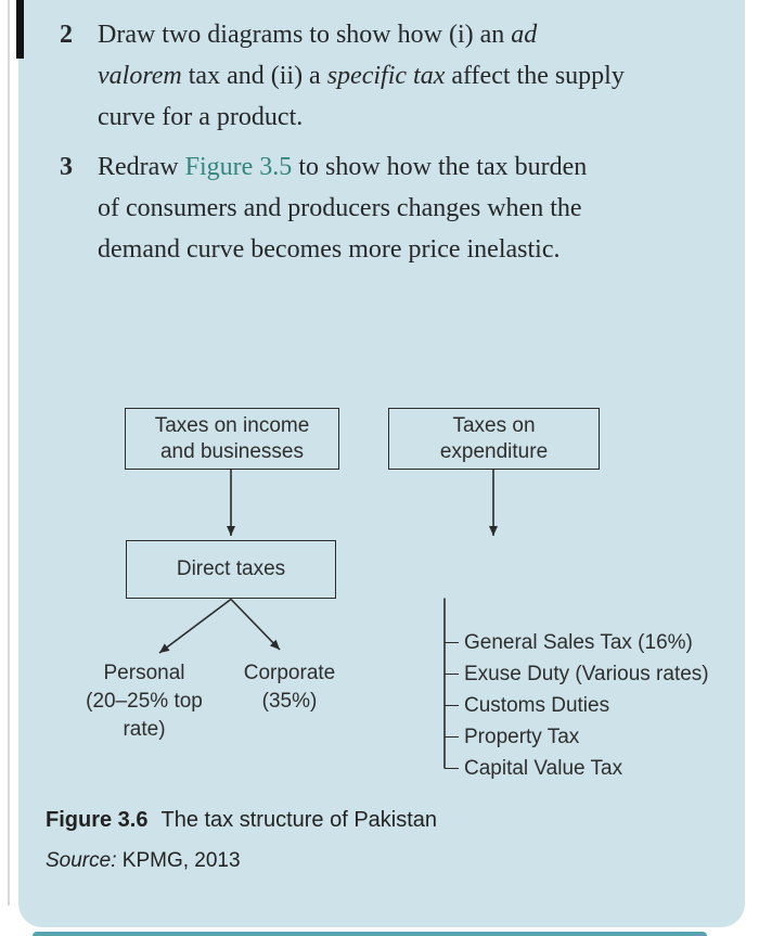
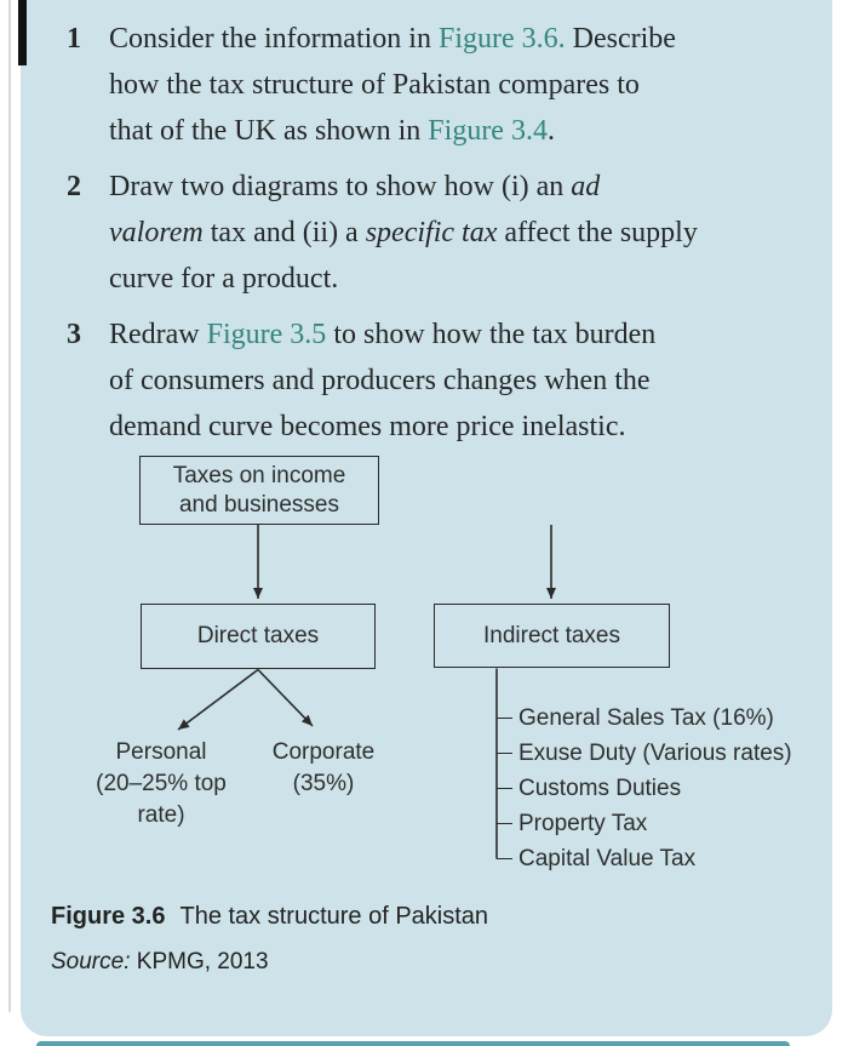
+ 1
+ Consider the information in Figure 3.6. Describe
+ how the tax structure of Pakistan compares to
+ that of the UK as shown in Figure 3.4.
  2
  Draw two diagrams to show how (i) an ad
  valorem tax and (ii) a specific tax affect the supply
  curve for a product.
  3
  Redraw Figure 3.5 to show how the tax burden
  of consumers and producers changes when the
  demand curve becomes more price inelastic.
  Taxes on income
  and businesses
- Taxes on
- expenditure
  Direct taxes
+ Indirect taxes
  Personal
  (20–25% top rate)
  Corporate
  (35%)
  General Sales Tax (16%)
  Exuse Duty (Various rates)
  Customs Duties
  Property Tax
  Capital Value Tax
  Figure 3.6 The tax structure of Pakistan
  Source: KPMG, 2013
